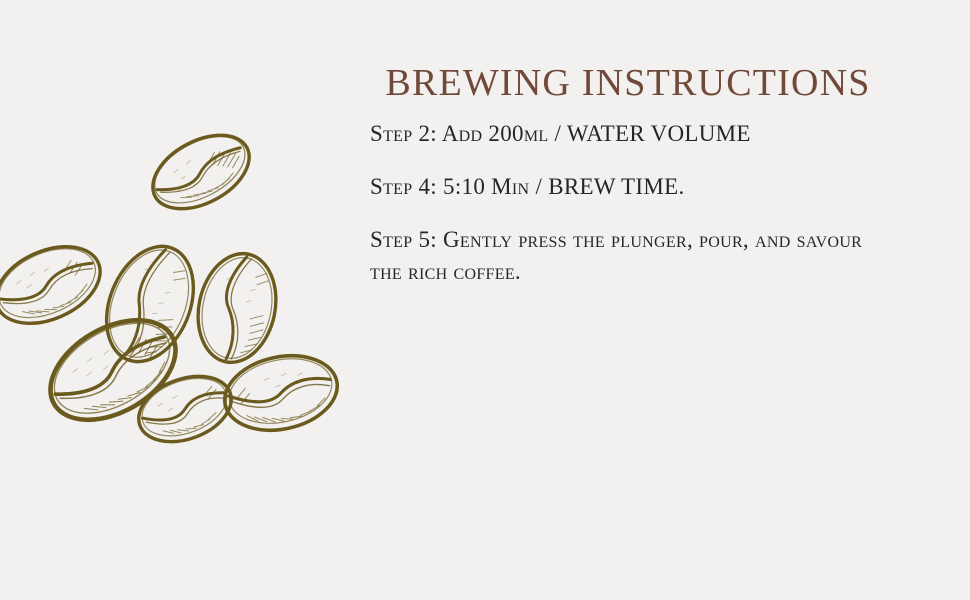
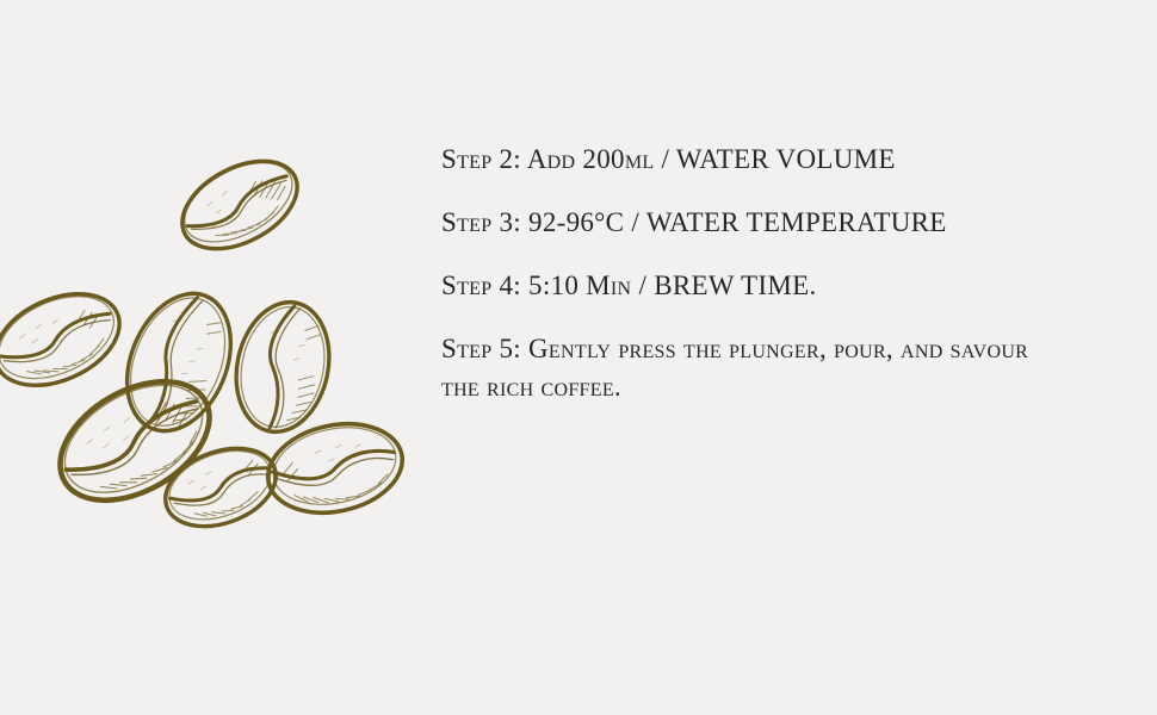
- BREWING INSTRUCTIONS
  Step 2: Add 200ml / WATER VOLUME
+ Step 3: 92-96°C / WATER TEMPERATURE
  Step 4: 5:10 Min / BREW TIME.
  Step 5: Gently press the plunger, pour, and savour the rich coffee.
